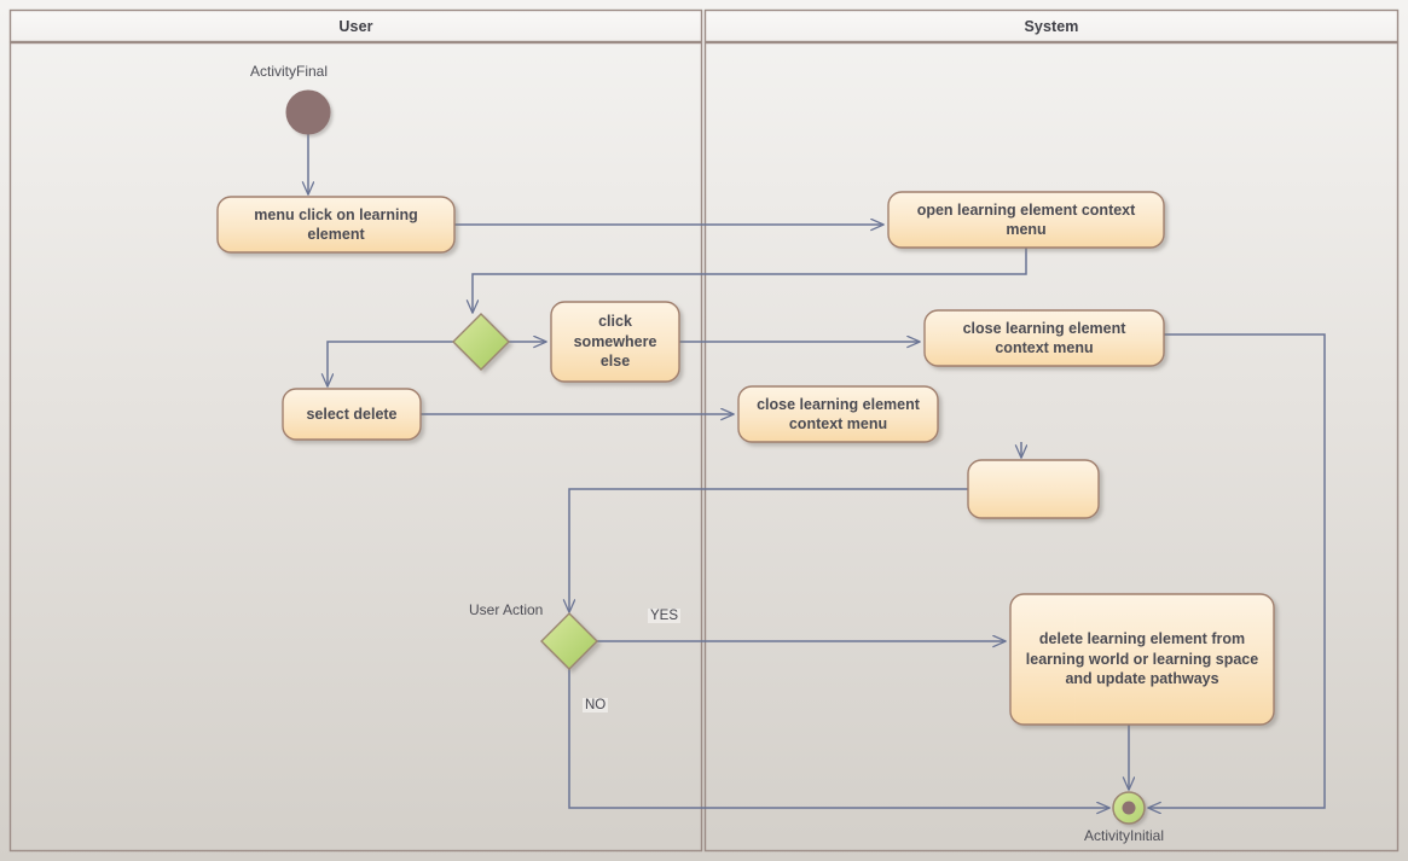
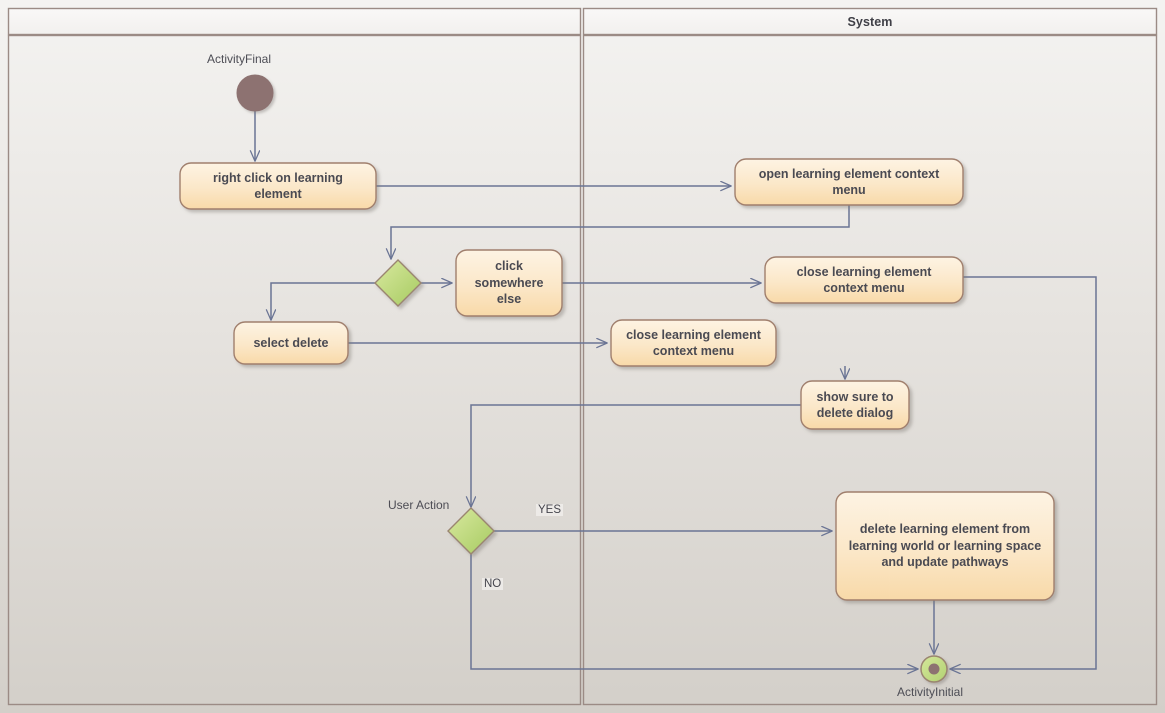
- User
  System
  ActivityFinal
- menu click on learning element
+ right click on learning element
  open learning element context menu
  click somewhere else
  close learning element context menu
  select delete
  close learning element context menu
+ show sure to delete dialog
  delete learning element from learning world or learning space and update pathways
  User Action
  ActivityInitial
  YES
  NO
